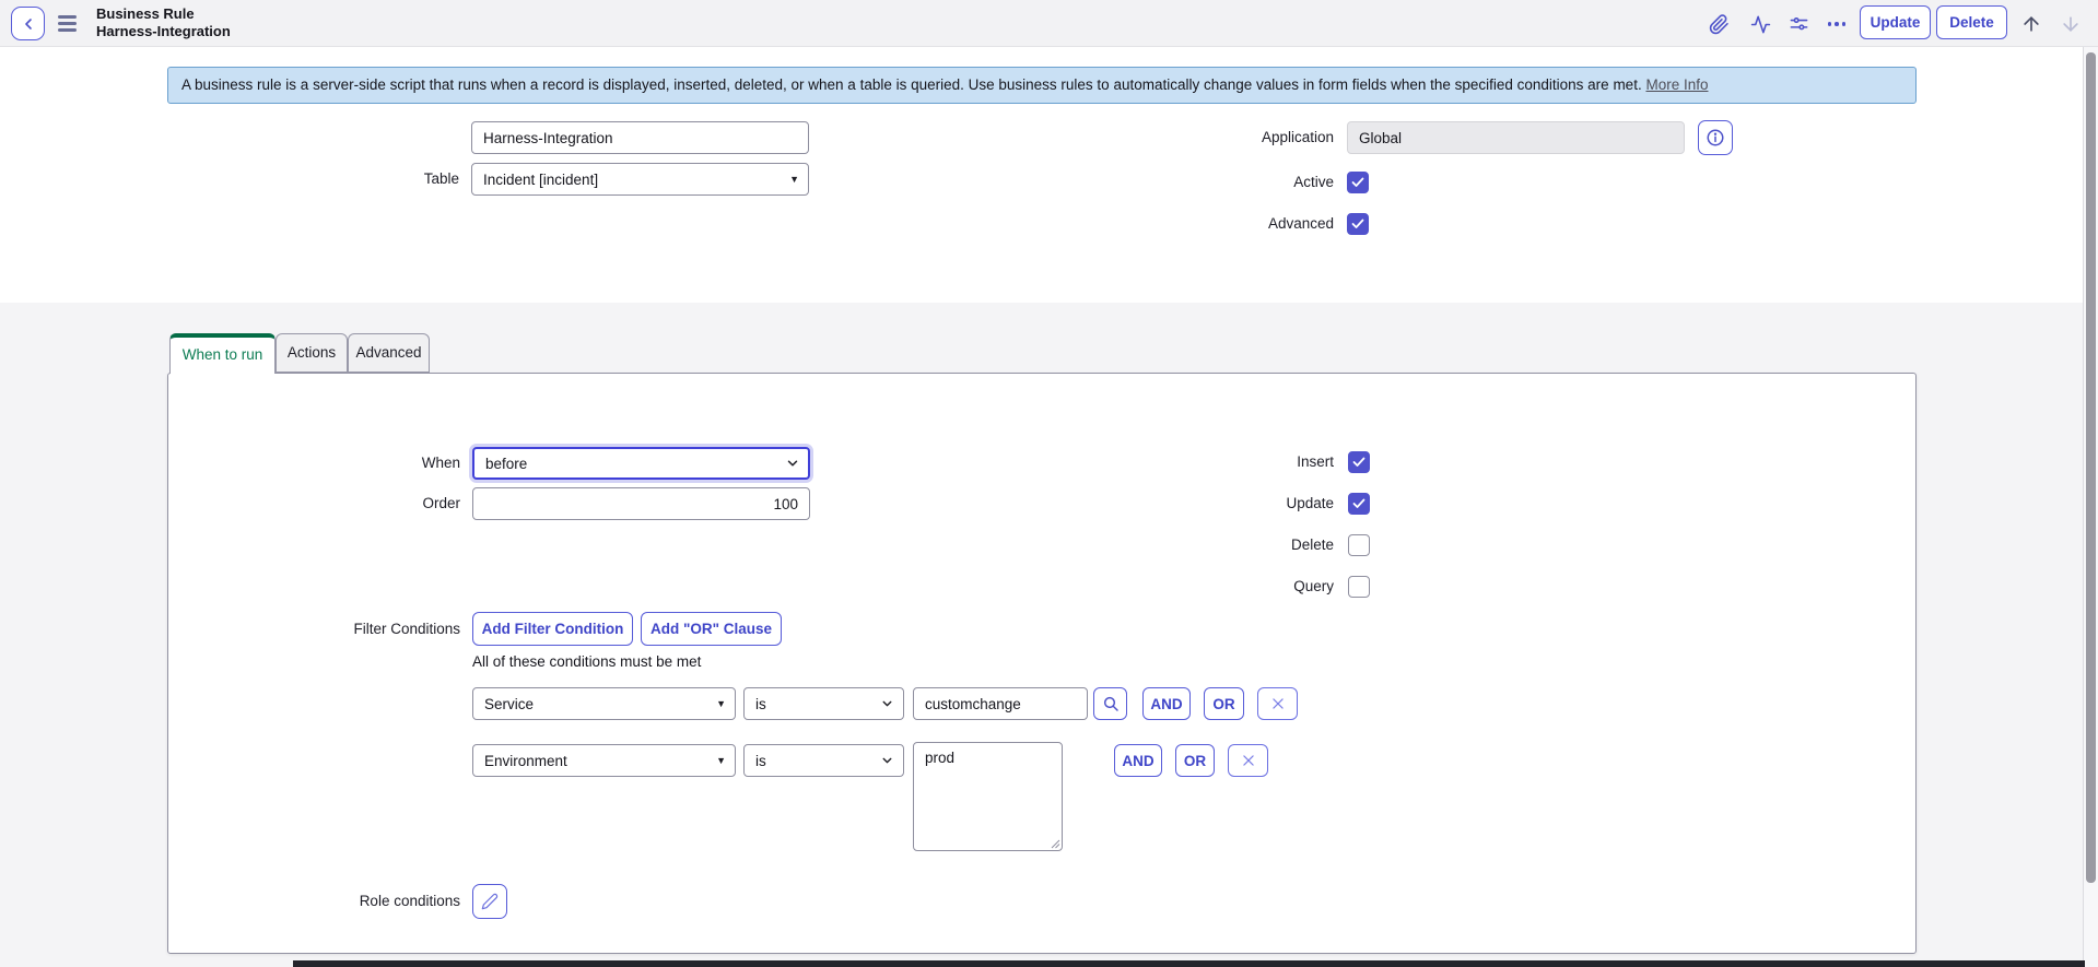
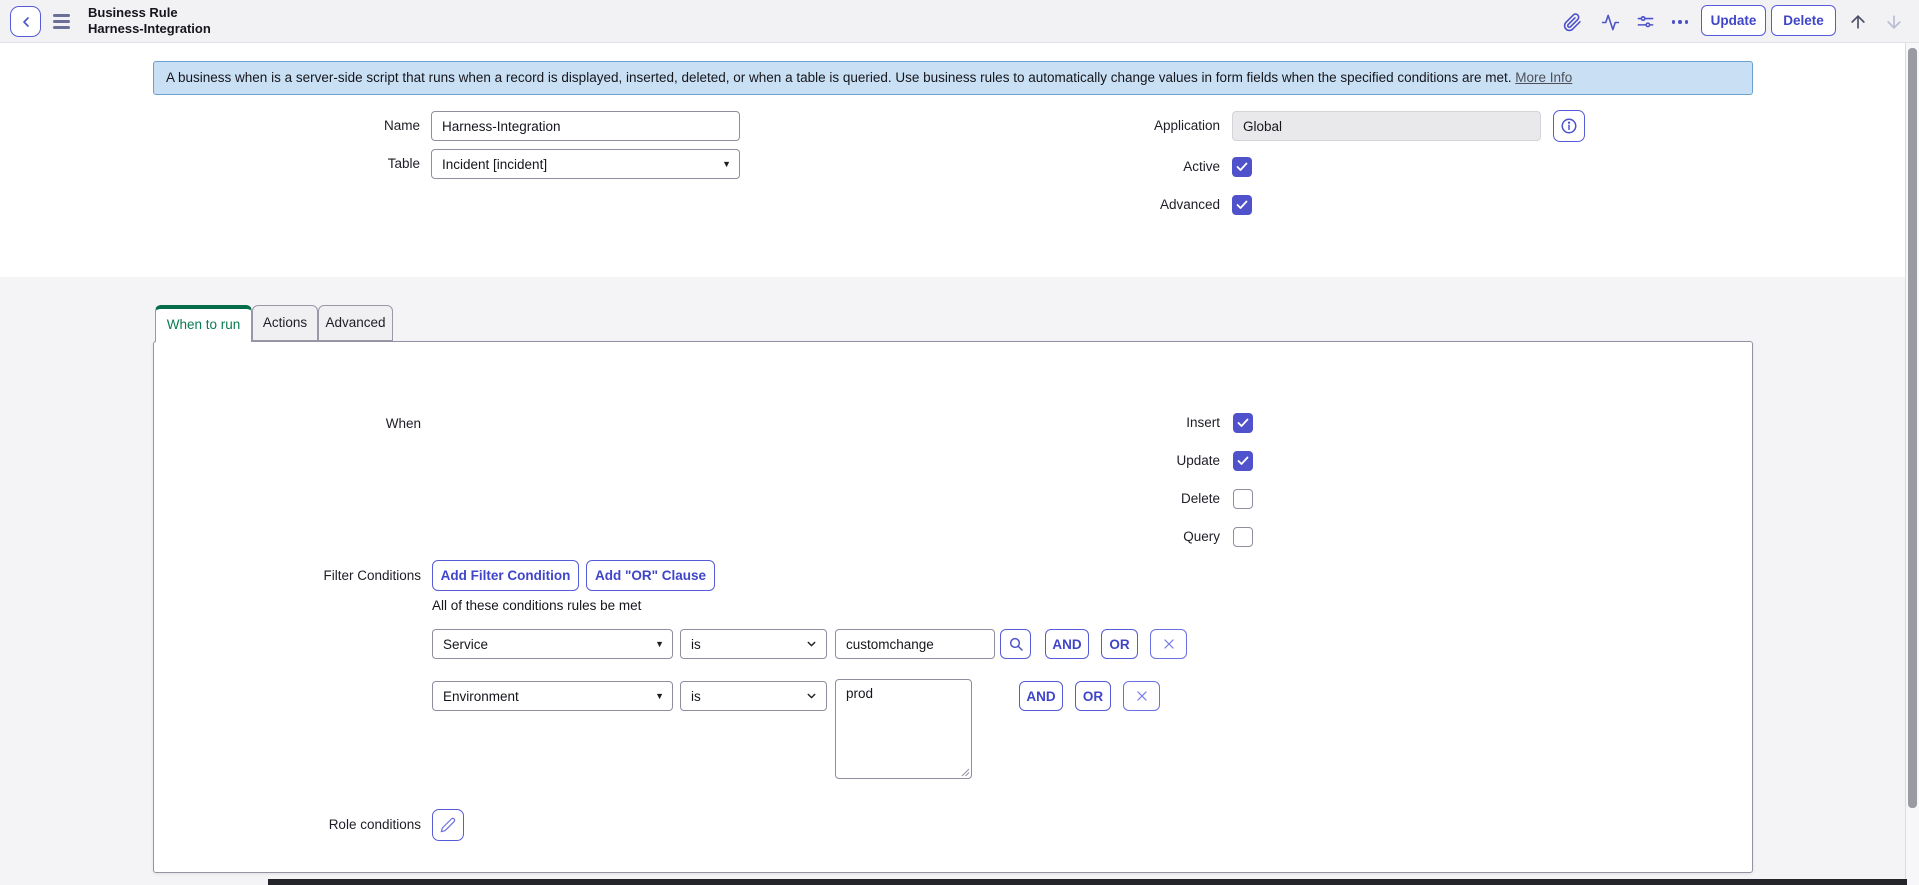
  Business Rule
  Harness-Integration
  Update
  Delete
- A business rule is a server-side script that runs when a record is displayed, inserted, deleted, or when a table is queried. Use business rules to automatically change values in form fields when the specified conditions are met. More Info
+ A business when is a server-side script that runs when a record is displayed, inserted, deleted, or when a table is queried. Use business rules to automatically change values in form fields when the specified conditions are met. More Info
+ Name
  Harness-Integration
  Table
  Incident [incident]
  ▼
  Application
  Global
  Active
  Advanced
  When to run
  Actions
  Advanced
  When
- before
- Order
- 100
  Insert
  Update
  Delete
  Query
  Filter Conditions
  Add Filter Condition
  Add "OR" Clause
- All of these conditions must be met
+ All of these conditions rules be met
  Service
  ▼
  is
  customchange
  AND
  OR
  Environment
  ▼
  is
  prod
  AND
  OR
  Role conditions
